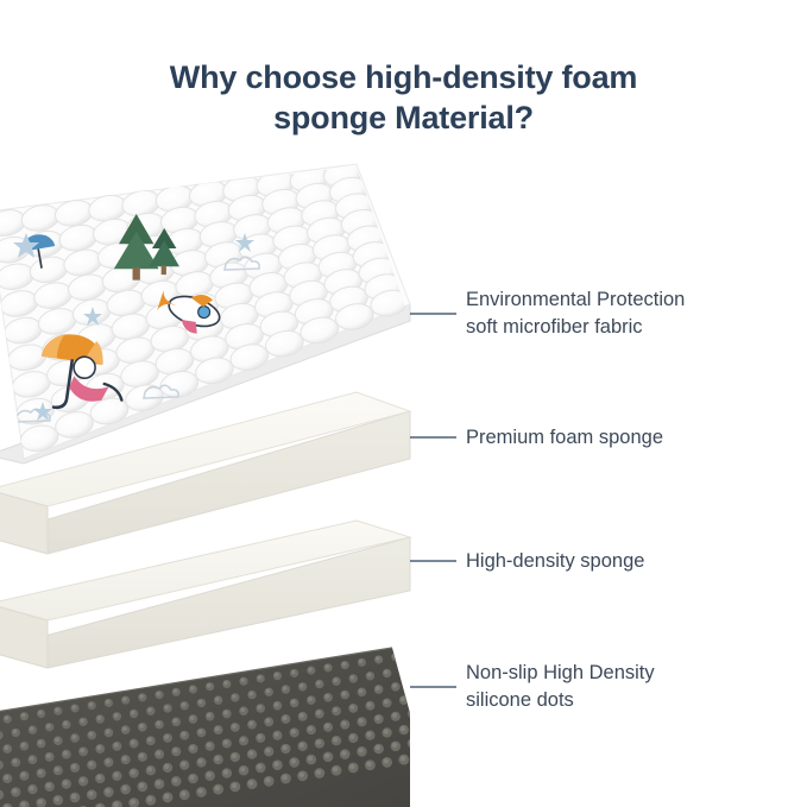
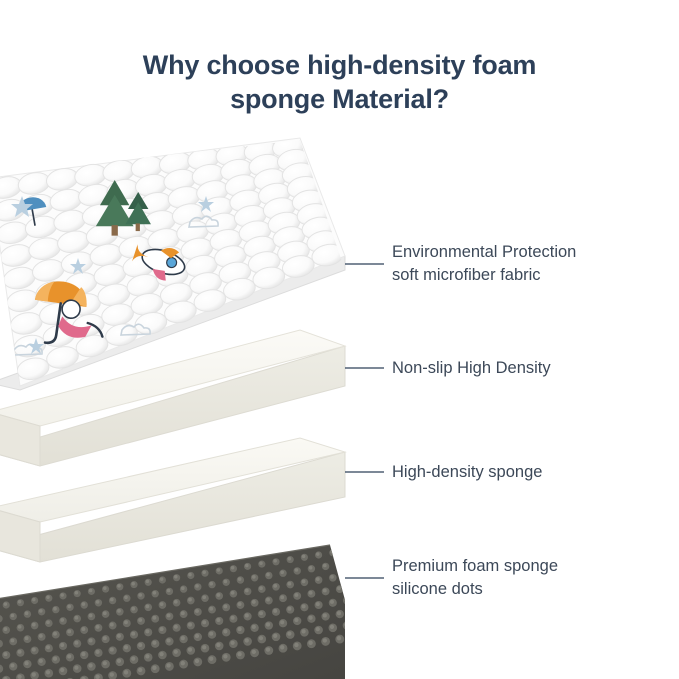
  Why choose high-density foam
  sponge Material?
  Environmental Protection
  soft microfiber fabric
- Premium foam sponge
+ Non-slip High Density
  High-density sponge
- Non-slip High Density
+ Premium foam sponge
  silicone dots
